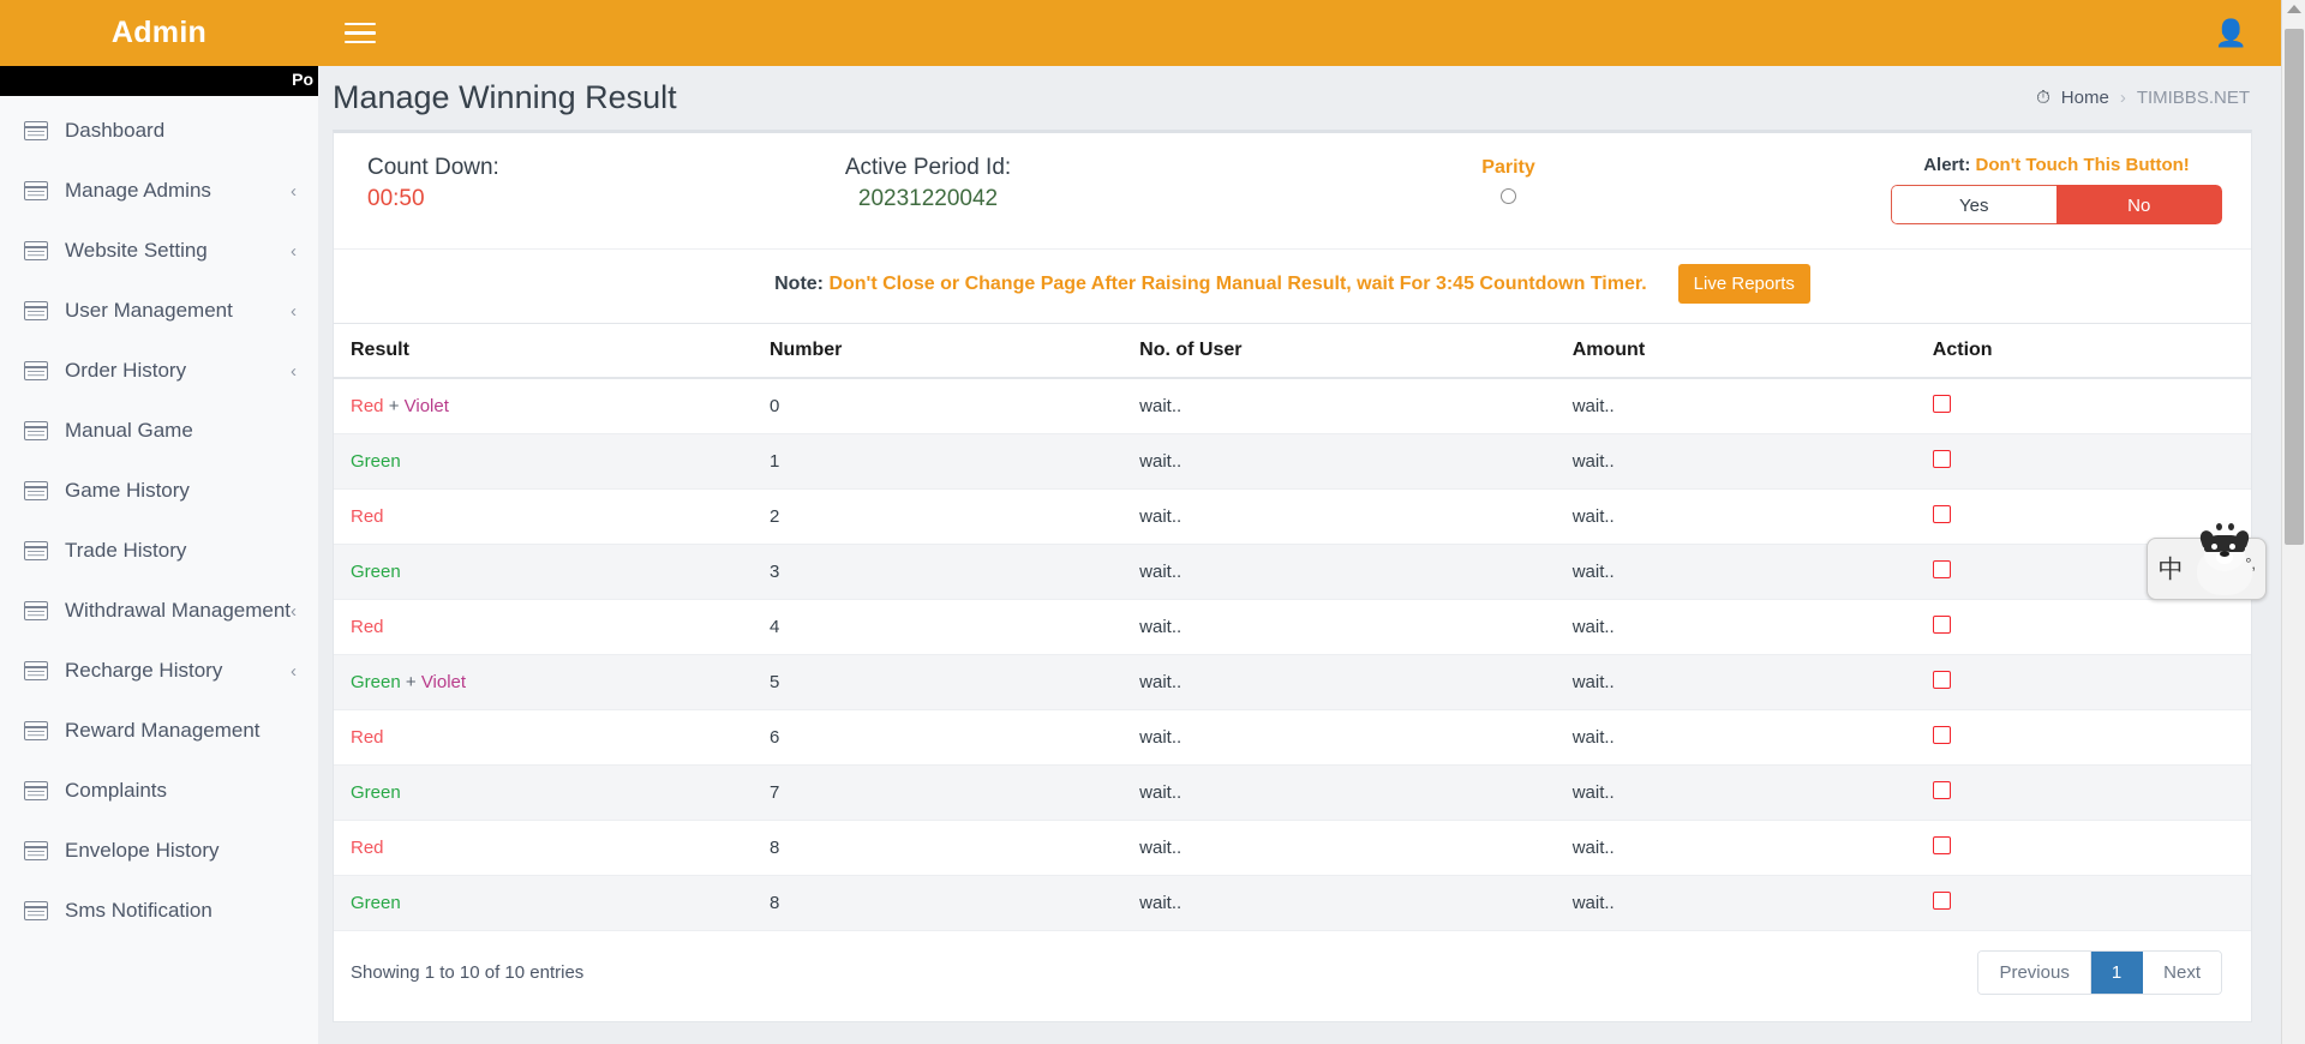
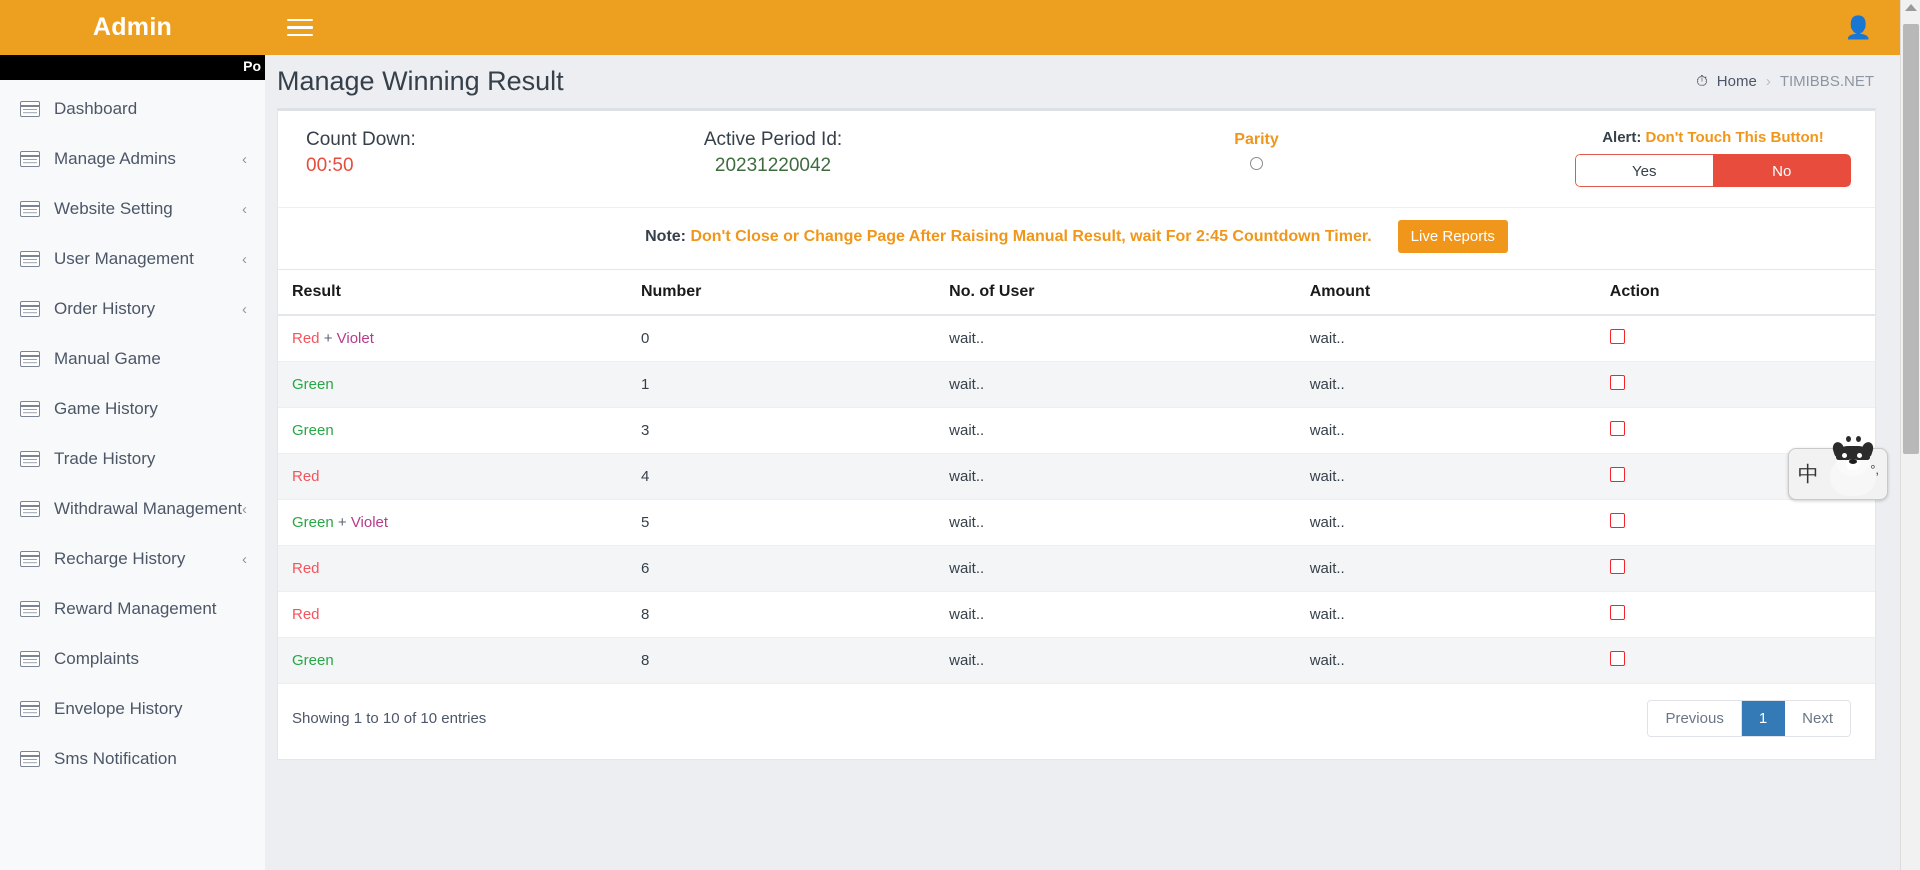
  Admin
  👤
  Po
  Dashboard
  Manage Admins
  ‹
  Website Setting
  ‹
  User Management
  ‹
  Order History
  ‹
  Manual Game
  Game History
  Trade History
  Withdrawal Management
  ‹
  Recharge History
  ‹
  Reward Management
  Complaints
  Envelope History
  Sms Notification
  Manage Winning Result
  ⏱
  Home
  ›
  TIMIBBS.NET
  Count Down:
  00:50
  Active Period Id:
  20231220042
  Parity
  Alert: Don't Touch This Button!
  Yes
  No
- Note: Don't Close or Change Page After Raising Manual Result, wait For 3:45 Countdown Timer.
+ Note: Don't Close or Change Page After Raising Manual Result, wait For 2:45 Countdown Timer.
  Live Reports
  Result	Number	No. of User	Amount	Action
  Red + Violet	0	wait..	wait..
  Green	1	wait..	wait..
- Red	2	wait..	wait..
  Green	3	wait..	wait..
  Red	4	wait..	wait..
  Green + Violet	5	wait..	wait..
  Red	6	wait..	wait..
- Green	7	wait..	wait..
  Red	8	wait..	wait..
  Green	8	wait..	wait..
  Showing 1 to 10 of 10 entries
  Previous
  1
  Next
  中
  °,
